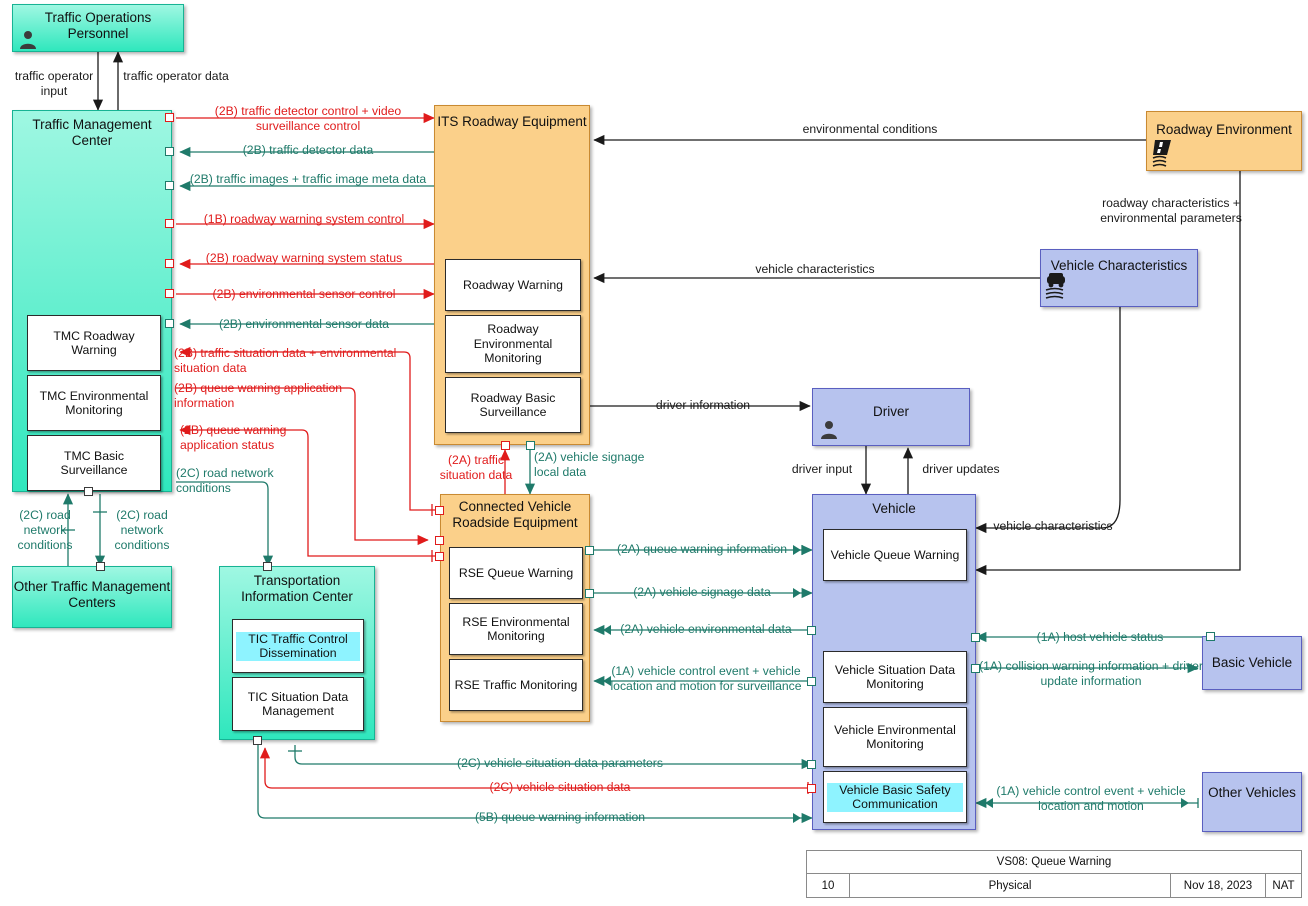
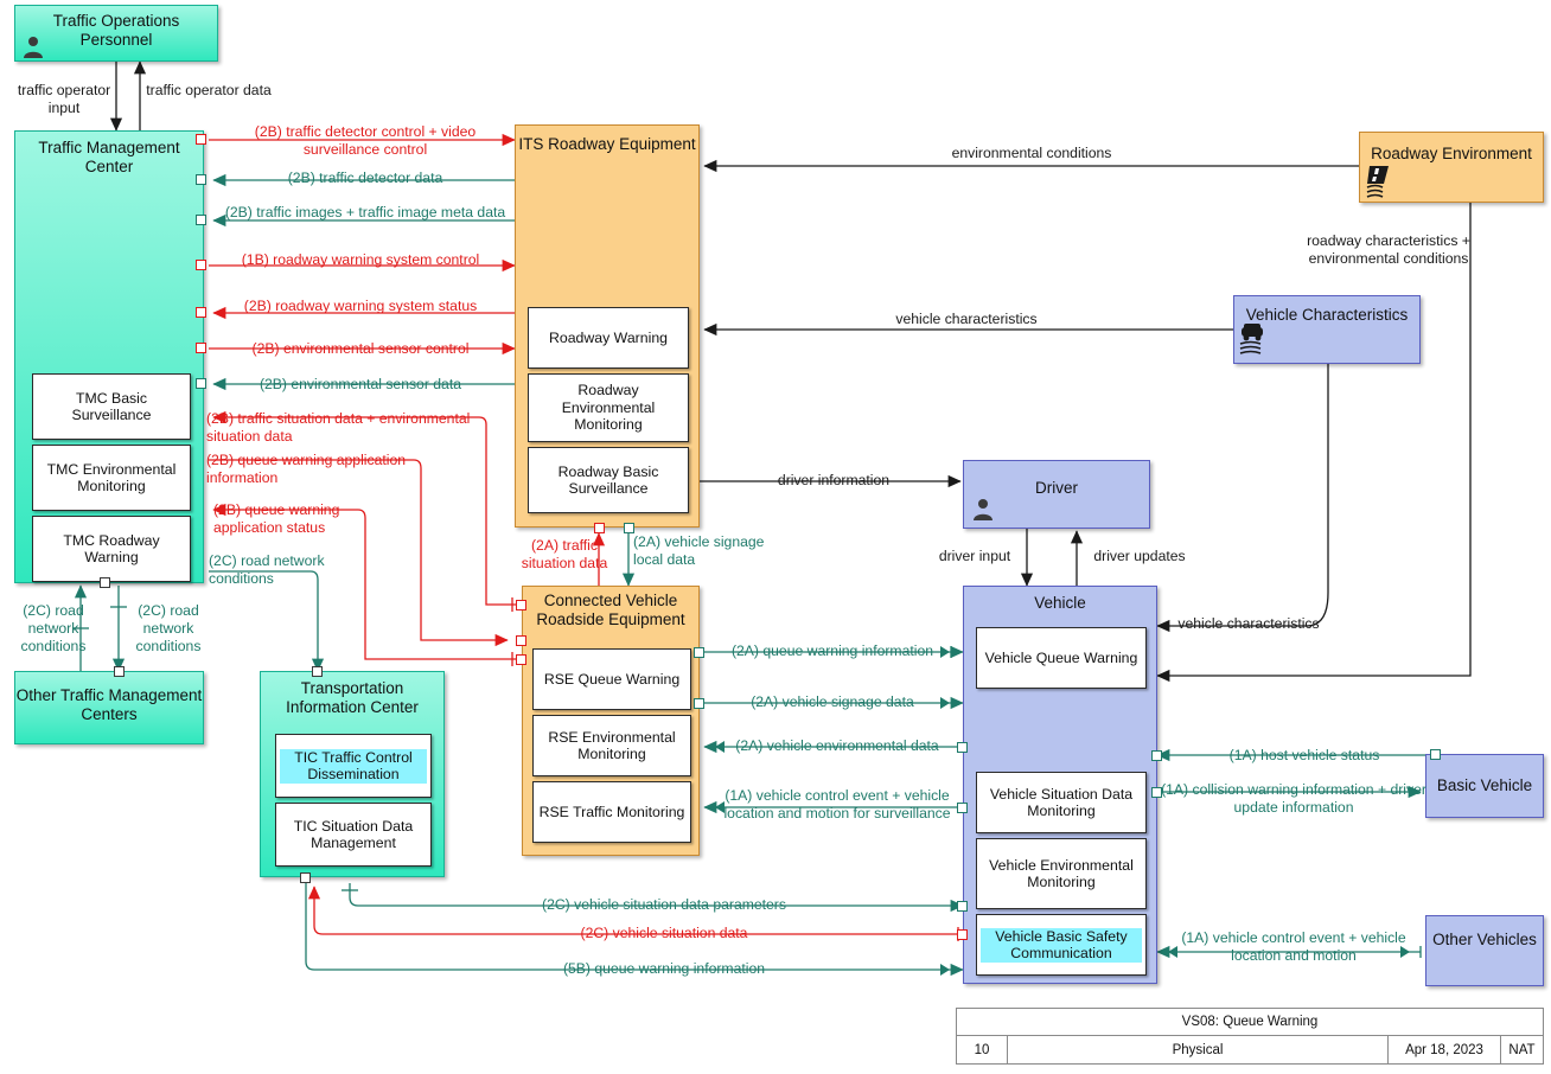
  Traffic Operations Personnel
  Traffic Management Center
- TMC Roadway Warning
+ TMC Basic Surveillance
  TMC Environmental Monitoring
- TMC Basic Surveillance
+ TMC Roadway Warning
  Other Traffic Management Centers
  Transportation Information Center
  TIC Traffic Control Dissemination
  TIC Situation Data Management
  ITS Roadway Equipment
  Roadway Warning
  Roadway Environmental Monitoring
  Roadway Basic Surveillance
  Connected Vehicle Roadside Equipment
  RSE Queue Warning
  RSE Environmental Monitoring
  RSE Traffic Monitoring
  Roadway Environment
  Vehicle Characteristics
  Driver
  Vehicle
  Vehicle Queue Warning
  Vehicle Situation Data Monitoring
  Vehicle Environmental Monitoring
  Vehicle Basic Safety Communication
  Basic Vehicle
  Other Vehicles
  traffic operator input
  traffic operator data
  (2B) traffic detector control + video surveillance control
  (2B) traffic detector data
  (2B) traffic images + traffic image meta data
  (1B) roadway warning system control
  (2B) roadway warning system status
  (2B) environmental sensor control
  (2B) environmental sensor data
  (2B) traffic situation data + environmental situation data
  (2B) queue warning application information
  (2B) queue warning application status
  (2C) road network conditions
  (2C) road network conditions
  (2C) road network conditions
  (2A) traffic situation data
  (2A) vehicle signage local data
  environmental conditions
- roadway characteristics + environmental parameters
+ roadway characteristics + environmental conditions
  vehicle characteristics
  vehicle characteristics
  driver information
  driver input
  driver updates
  (2A) queue warning information
  (2A) vehicle signage data
  (2A) vehicle environmental data
  (1A) vehicle control event + vehicle location and motion for surveillance
  (1A) host vehicle status
  (1A) collision warning information + driver update information
  (1A) vehicle control event + vehicle location and motion
  (2C) vehicle situation data parameters
  (2C) vehicle situation data
  (5B) queue warning information
  VS08: Queue Warning
  10
  Physical
- Nov 18, 2023
+ Apr 18, 2023
  NAT
